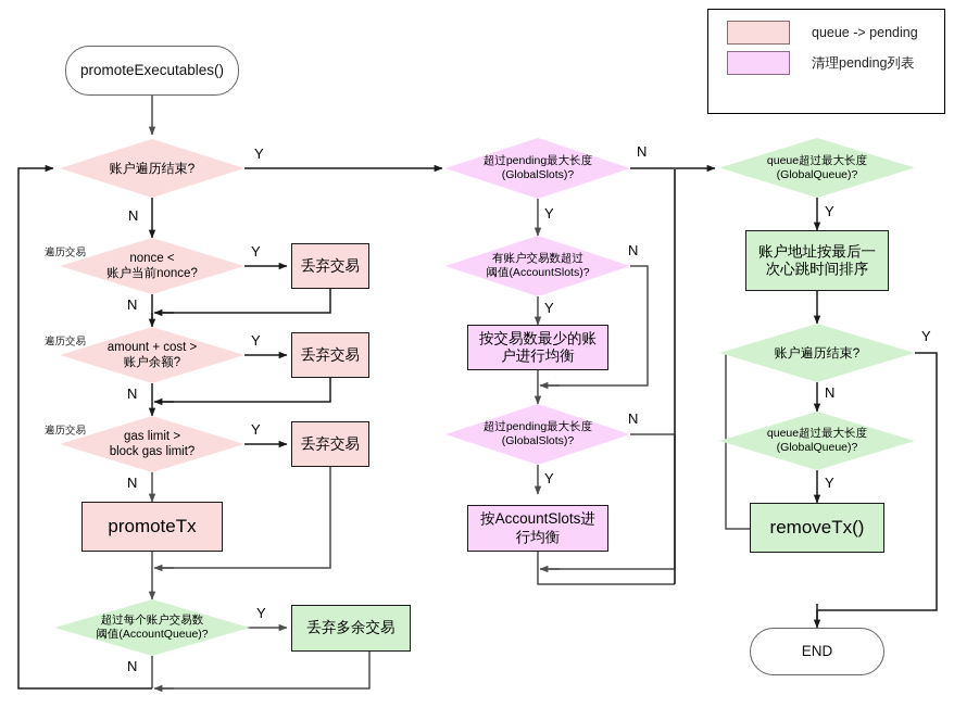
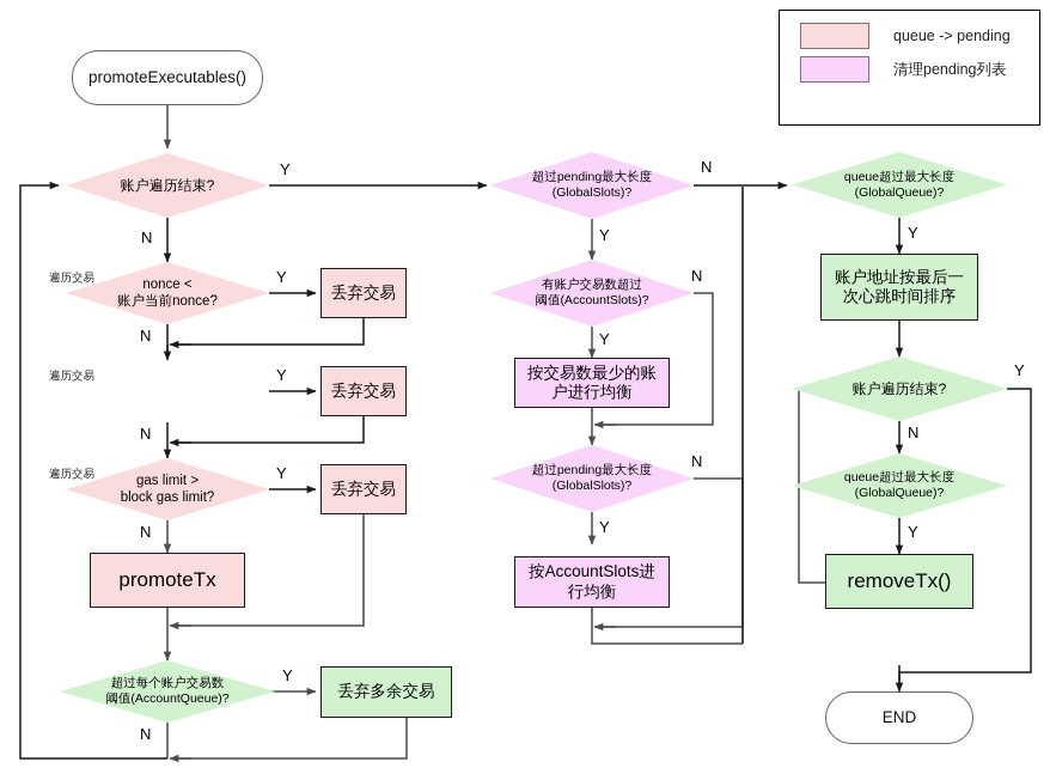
  queue -> pending
  清理pending列表
  promoteExecutables()
  账户遍历结束?
  nonce <
  账户当前nonce?
- amount + cost >
- 账户余额?
  gas limit >
  block gas limit?
  丢弃交易
  丢弃交易
  丢弃交易
  promoteTx
  超过每个账户交易数
  阈值(AccountQueue)?
  丢弃多余交易
  超过pending最大长度
  (GlobalSlots)?
  有账户交易数超过
  阈值(AccountSlots)?
  按交易数最少的账
  户进行均衡
  超过pending最大长度
  (GlobalSlots)?
  按AccountSlots进
  行均衡
  queue超过最大长度
  (GlobalQueue)?
  账户地址按最后一
  次心跳时间排序
  账户遍历结束?
  queue超过最大长度
  (GlobalQueue)?
  removeTx()
  END
  Y
  N
  Y
  N
  Y
  N
  Y
  N
  Y
  N
  N
  Y
  N
  Y
  N
  Y
  Y
  Y
  N
  Y
  遍历交易
  遍历交易
  遍历交易
